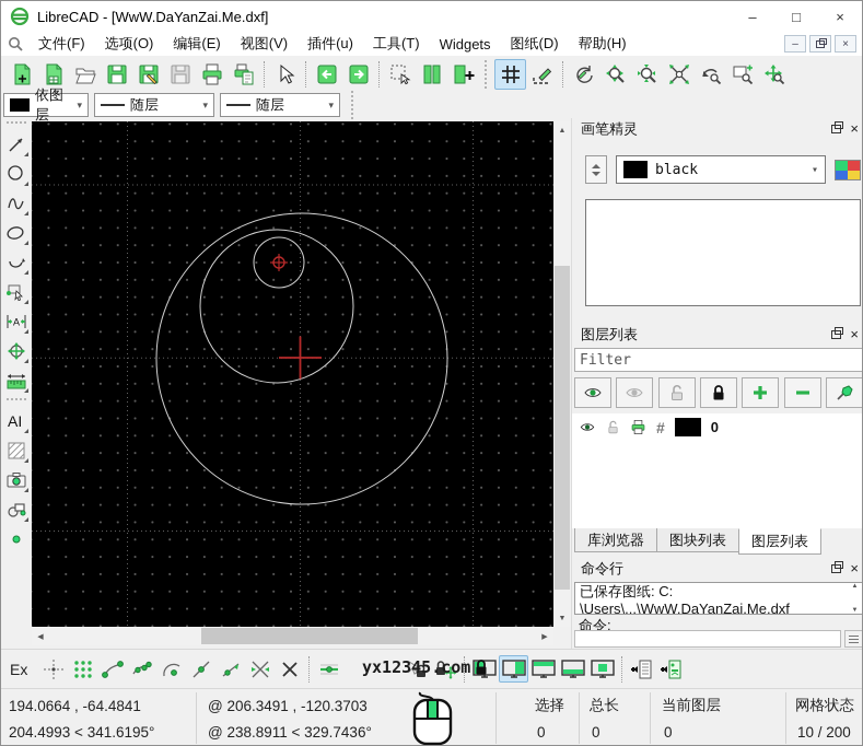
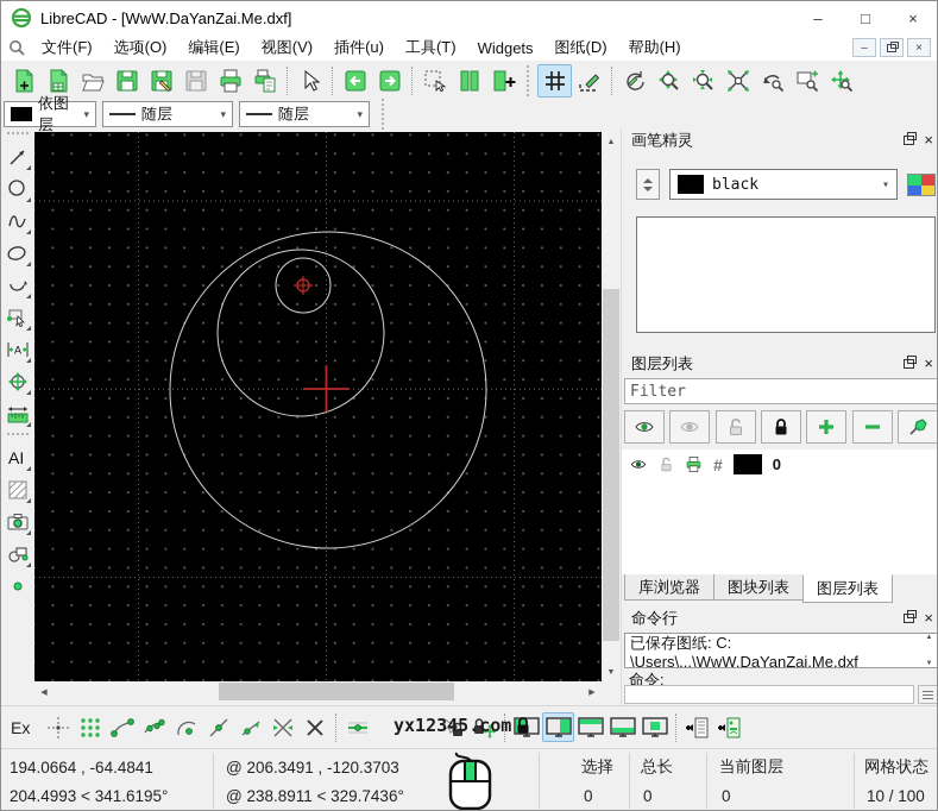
  LibreCAD - [WwW.DaYanZai.Me.dxf]
  –
  □
  ×
  文件(F)
  选项(O)
  编辑(E)
  视图(V)
  插件(u)
  工具(T)
  Widgets
  图纸(D)
  帮助(H)
  –
  ×
  依图层
  ▾
  随层
  ▾
  随层
  ▾
  A
  AI
  画笔精灵
  ×
  black
  ▾
  图层列表
  ×
  Filter
  #
  0
  库浏览器
  图块列表
  图层列表
  命令行
  ×
  已保存图纸: C:
  \Users\...\WwW.DaYanZai.Me.dxf
  命令:
  Ex
  yx12345.com
  194.0664 , -64.4841
  204.4993 < 341.6195°
  @ 206.3491 , -120.3703
  @ 238.8911 < 329.7436°
  选择
  0
  总长
  0
  当前图层
  0
  网格状态
- 10 / 200
+ 10 / 100
